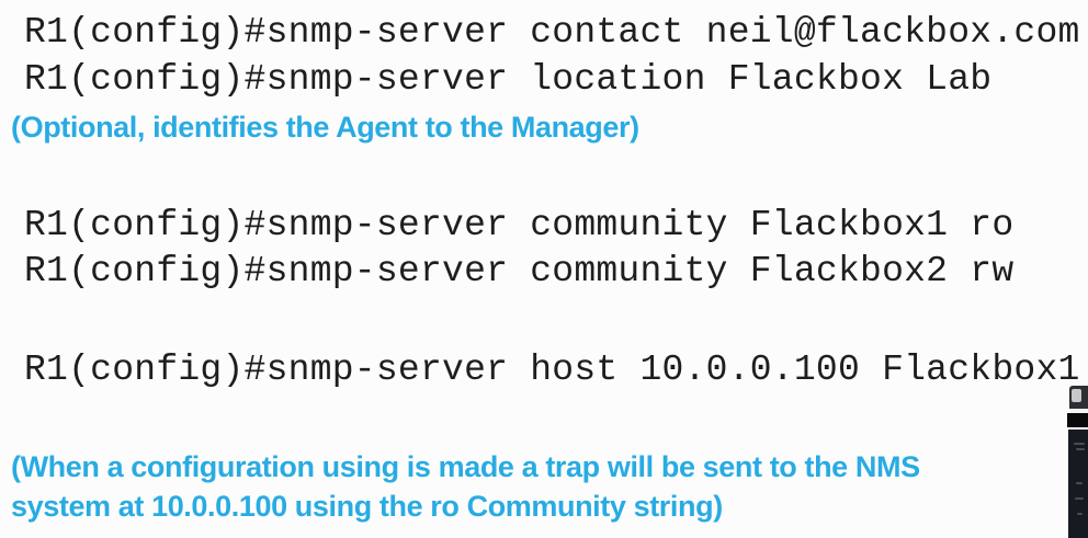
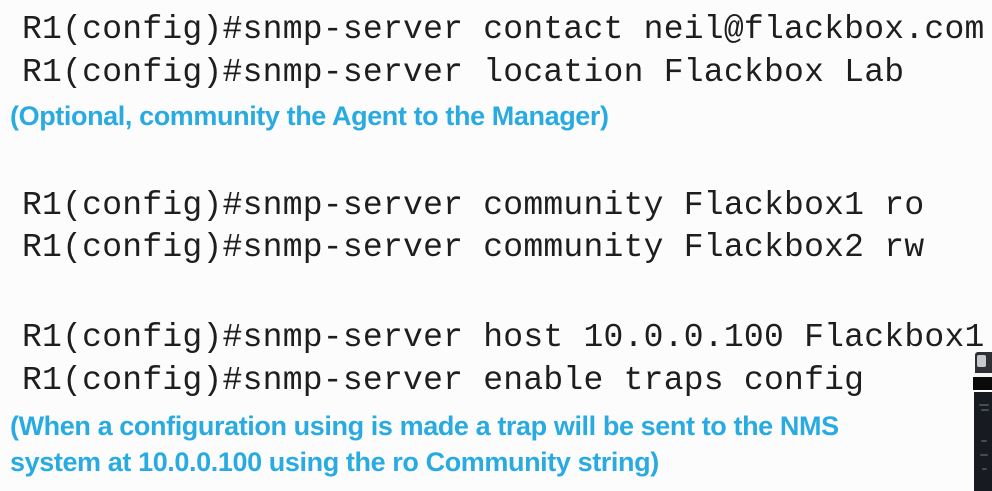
  R1(config)#snmp-server contact neil@flackbox.com
  R1(config)#snmp-server location Flackbox Lab
- (Optional, identifies the Agent to the Manager)
+ (Optional, community the Agent to the Manager)
  R1(config)#snmp-server community Flackbox1 ro
  R1(config)#snmp-server community Flackbox2 rw
  R1(config)#snmp-server host 10.0.0.100 Flackbox1
+ R1(config)#snmp-server enable traps config
  (When a configuration using is made a trap will be sent to the NMS
  system at 10.0.0.100 using the ro Community string)
